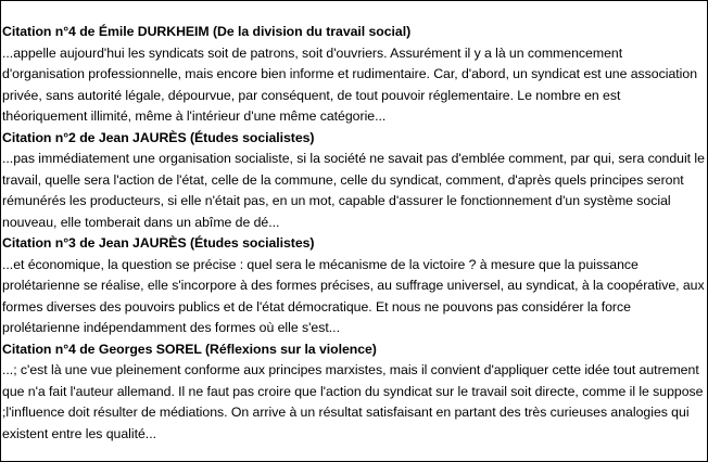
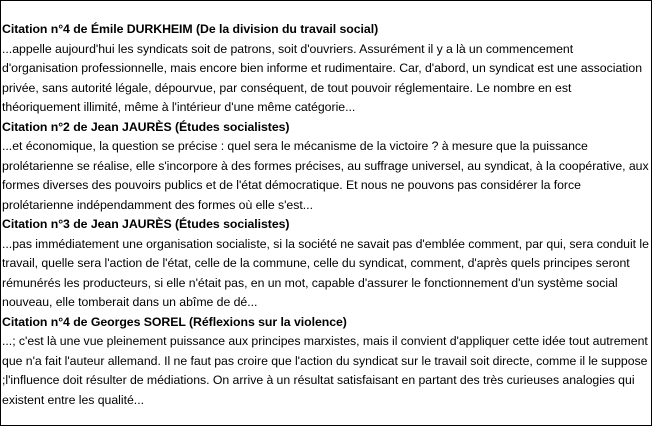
  Citation n°4 de Émile DURKHEIM (De la division du travail social)
  ...appelle aujourd'hui les syndicats soit de patrons, soit d'ouvriers. Assurément il y a là un commencement d'organisation professionnelle, mais encore bien informe et rudimentaire. Car, d'abord, un syndicat est une association privée, sans autorité légale, dépourvue, par conséquent, de tout pouvoir réglementaire. Le nombre en est théoriquement illimité, même à l'intérieur d'une même catégorie...
  Citation n°2 de Jean JAURÈS (Études socialistes)
- ...pas immédiatement une organisation socialiste, si la société ne savait pas d'emblée comment, par qui, sera conduit le travail, quelle sera l'action de l'état, celle de la commune, celle du syndicat, comment, d'après quels principes seront rémunérés les producteurs, si elle n'était pas, en un mot, capable d'assurer le fonctionnement d'un système social nouveau, elle tomberait dans un abîme de dé...
+ ...et économique, la question se précise : quel sera le mécanisme de la victoire ? à mesure que la puissance prolétarienne se réalise, elle s'incorpore à des formes précises, au suffrage universel, au syndicat, à la coopérative, aux formes diverses des pouvoirs publics et de l'état démocratique. Et nous ne pouvons pas considérer la force prolétarienne indépendamment des formes où elle s'est...
  Citation n°3 de Jean JAURÈS (Études socialistes)
- ...et économique, la question se précise : quel sera le mécanisme de la victoire ? à mesure que la puissance prolétarienne se réalise, elle s'incorpore à des formes précises, au suffrage universel, au syndicat, à la coopérative, aux formes diverses des pouvoirs publics et de l'état démocratique. Et nous ne pouvons pas considérer la force prolétarienne indépendamment des formes où elle s'est...
+ ...pas immédiatement une organisation socialiste, si la société ne savait pas d'emblée comment, par qui, sera conduit le travail, quelle sera l'action de l'état, celle de la commune, celle du syndicat, comment, d'après quels principes seront rémunérés les producteurs, si elle n'était pas, en un mot, capable d'assurer le fonctionnement d'un système social nouveau, elle tomberait dans un abîme de dé...
  Citation n°4 de Georges SOREL (Réflexions sur la violence)
- ...; c'est là une vue pleinement conforme aux principes marxistes, mais il convient d'appliquer cette idée tout autrement que n'a fait l'auteur allemand. Il ne faut pas croire que l'action du syndicat sur le travail soit directe, comme il le suppose ;l'influence doit résulter de médiations. On arrive à un résultat satisfaisant en partant des très curieuses analogies qui existent entre les qualité...
+ ...; c'est là une vue pleinement puissance aux principes marxistes, mais il convient d'appliquer cette idée tout autrement que n'a fait l'auteur allemand. Il ne faut pas croire que l'action du syndicat sur le travail soit directe, comme il le suppose ;l'influence doit résulter de médiations. On arrive à un résultat satisfaisant en partant des très curieuses analogies qui existent entre les qualité...
